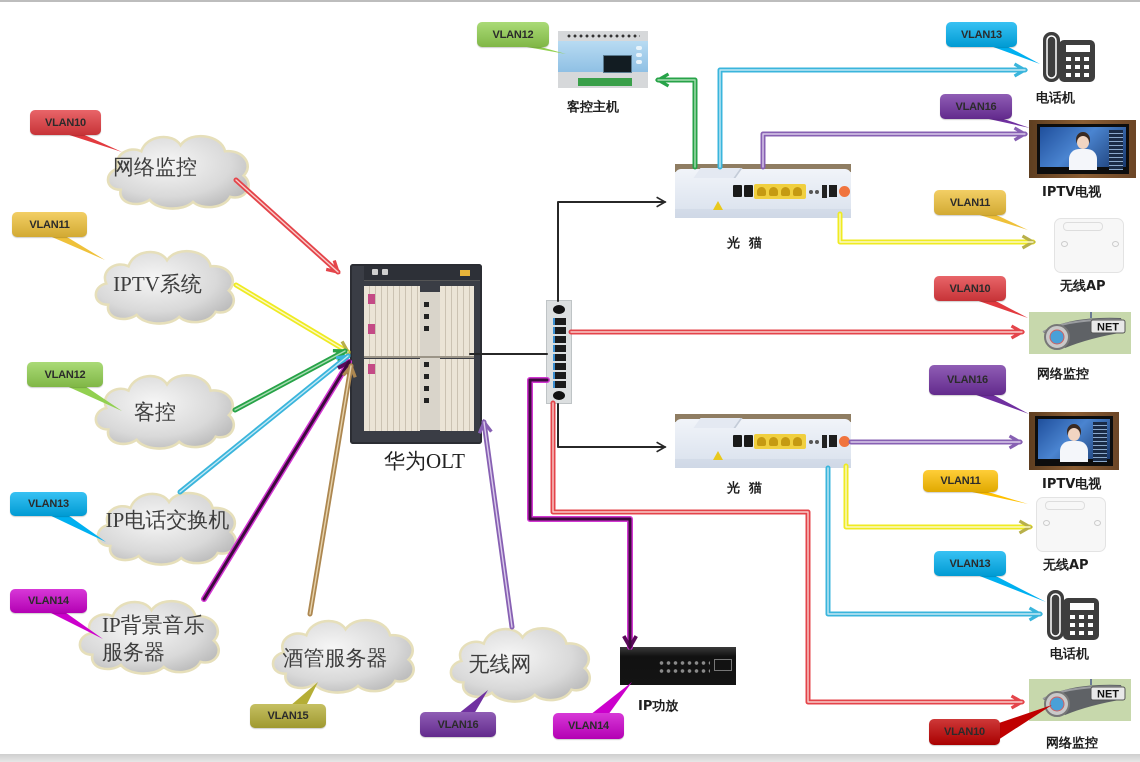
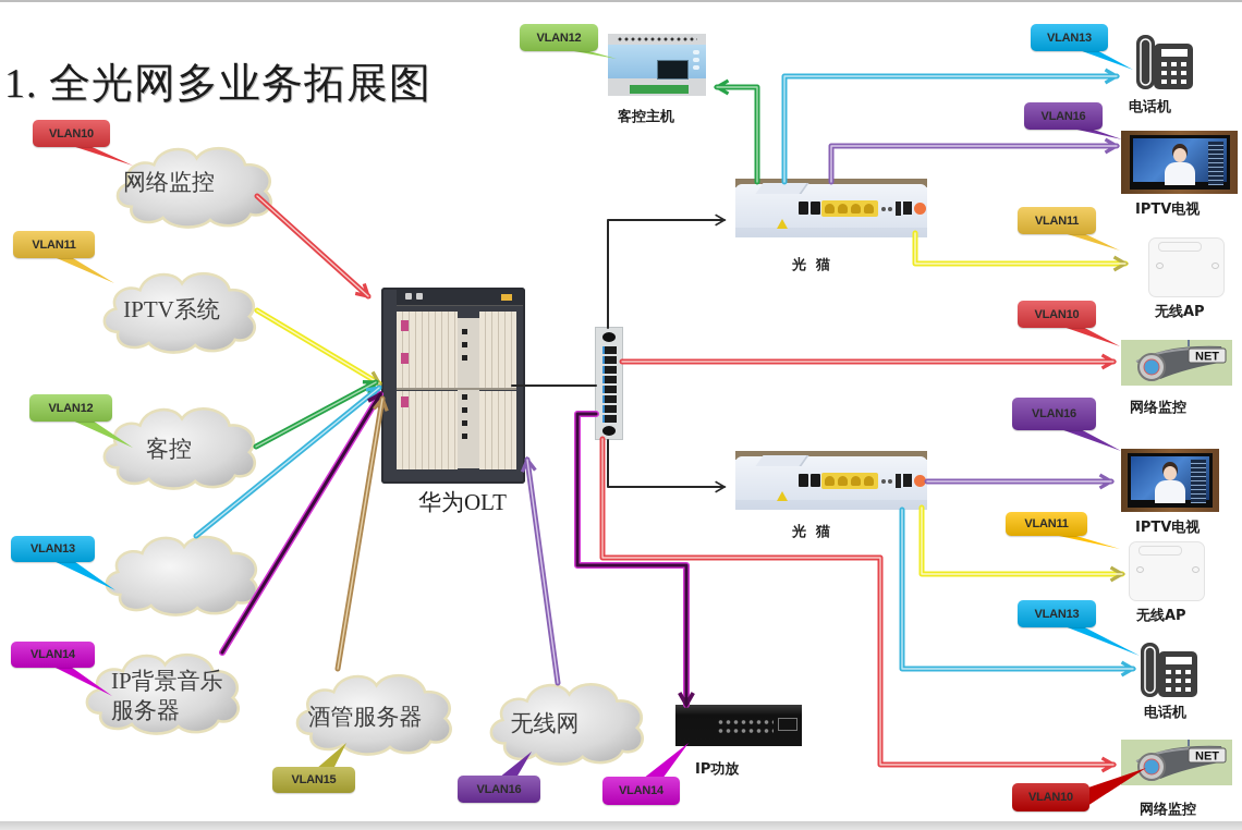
+ 1. 全光网多业务拓展图
  NET
  NET
  网络监控
  IPTV系统
  客控
- IP电话交换机
  IP背景音乐
  服务器
  酒管服务器
  无线网
  VLAN10
  VLAN11
  VLAN12
  VLAN13
  VLAN14
  VLAN15
  VLAN16
  VLAN14
  VLAN12
  VLAN13
  VLAN16
  VLAN11
  VLAN10
  VLAN16
  VLAN11
  VLAN13
  VLAN10
  华为OLT
  客控主机
  光 猫
  光 猫
  IP功放
  电话机
  IPTV电视
  无线AP
  网络监控
  IPTV电视
  无线AP
  电话机
  网络监控
